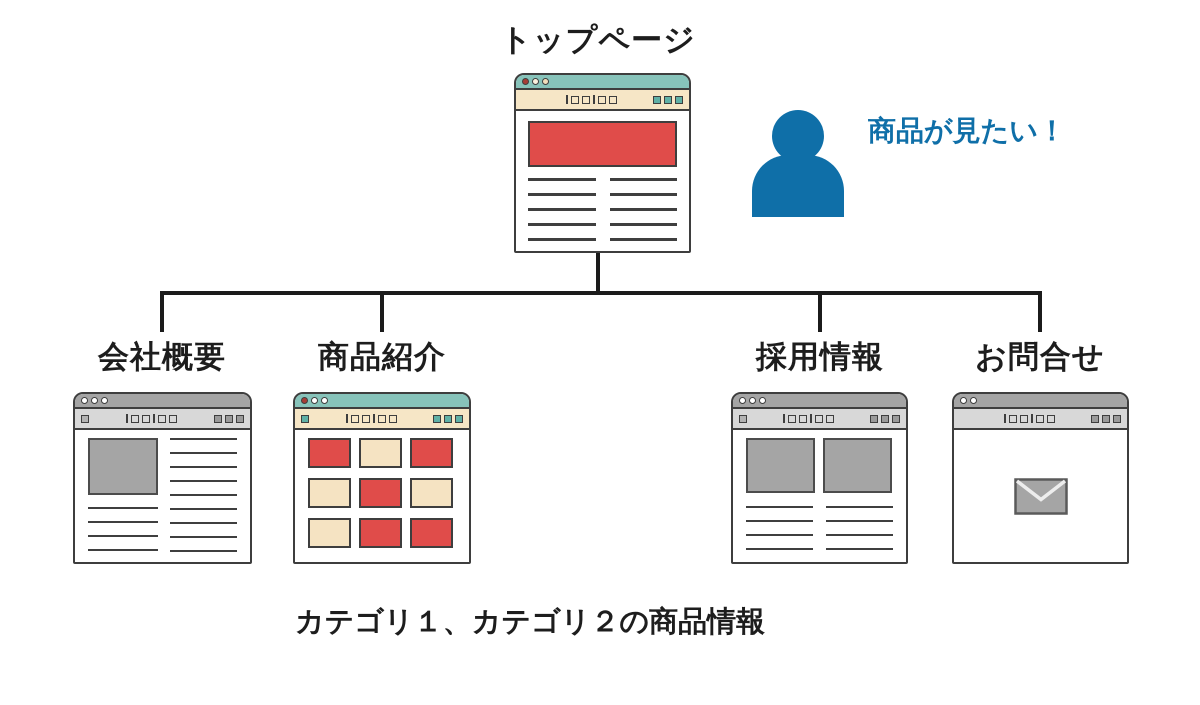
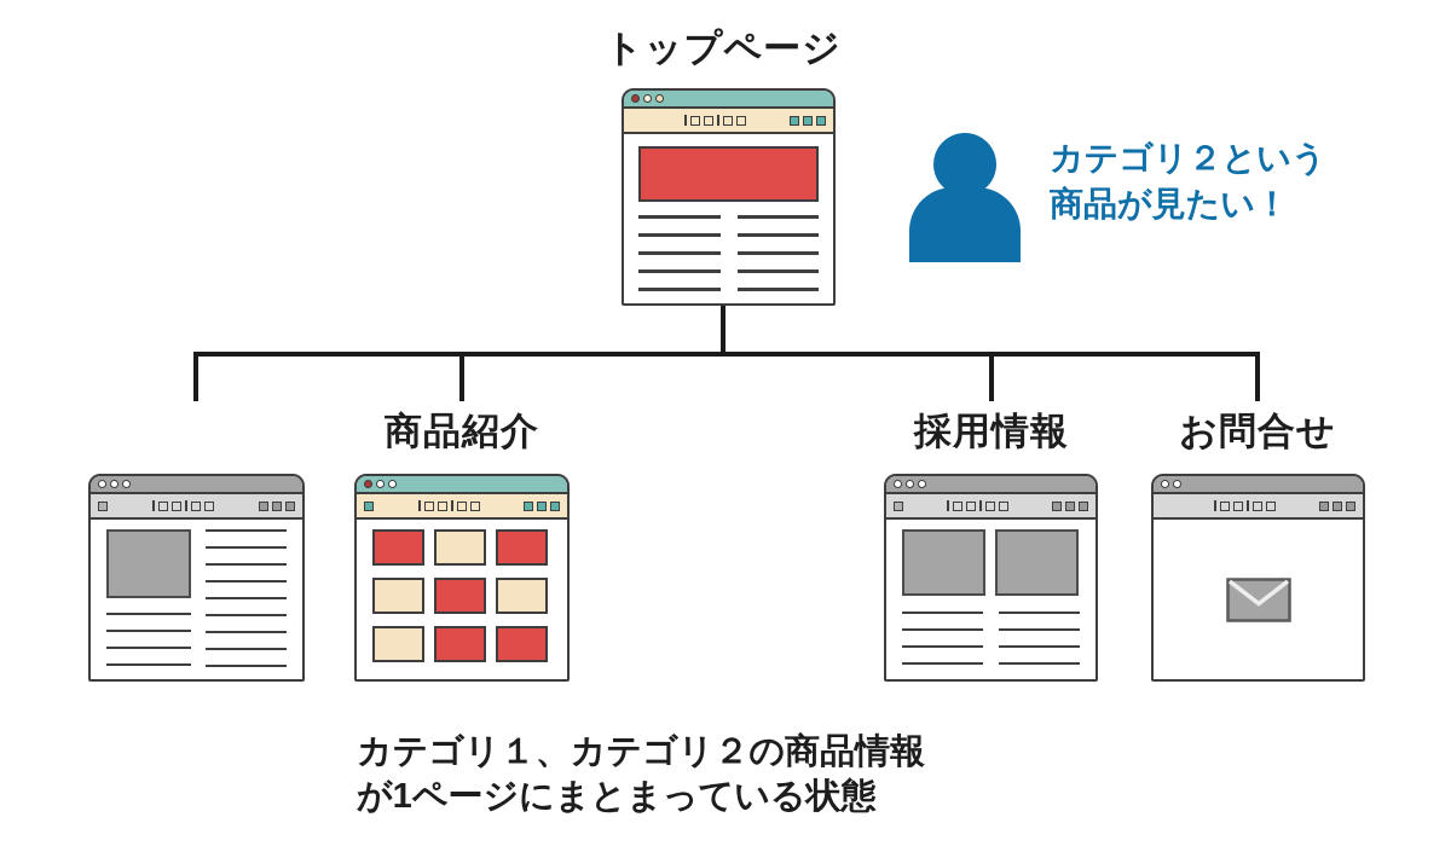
  トップページ
+ カテゴリ２という
  商品が見たい！
- 会社概要
  商品紹介
  採用情報
  お問合せ
  カテゴリ１、カテゴリ２の商品情報
+ が1ページにまとまっている状態
